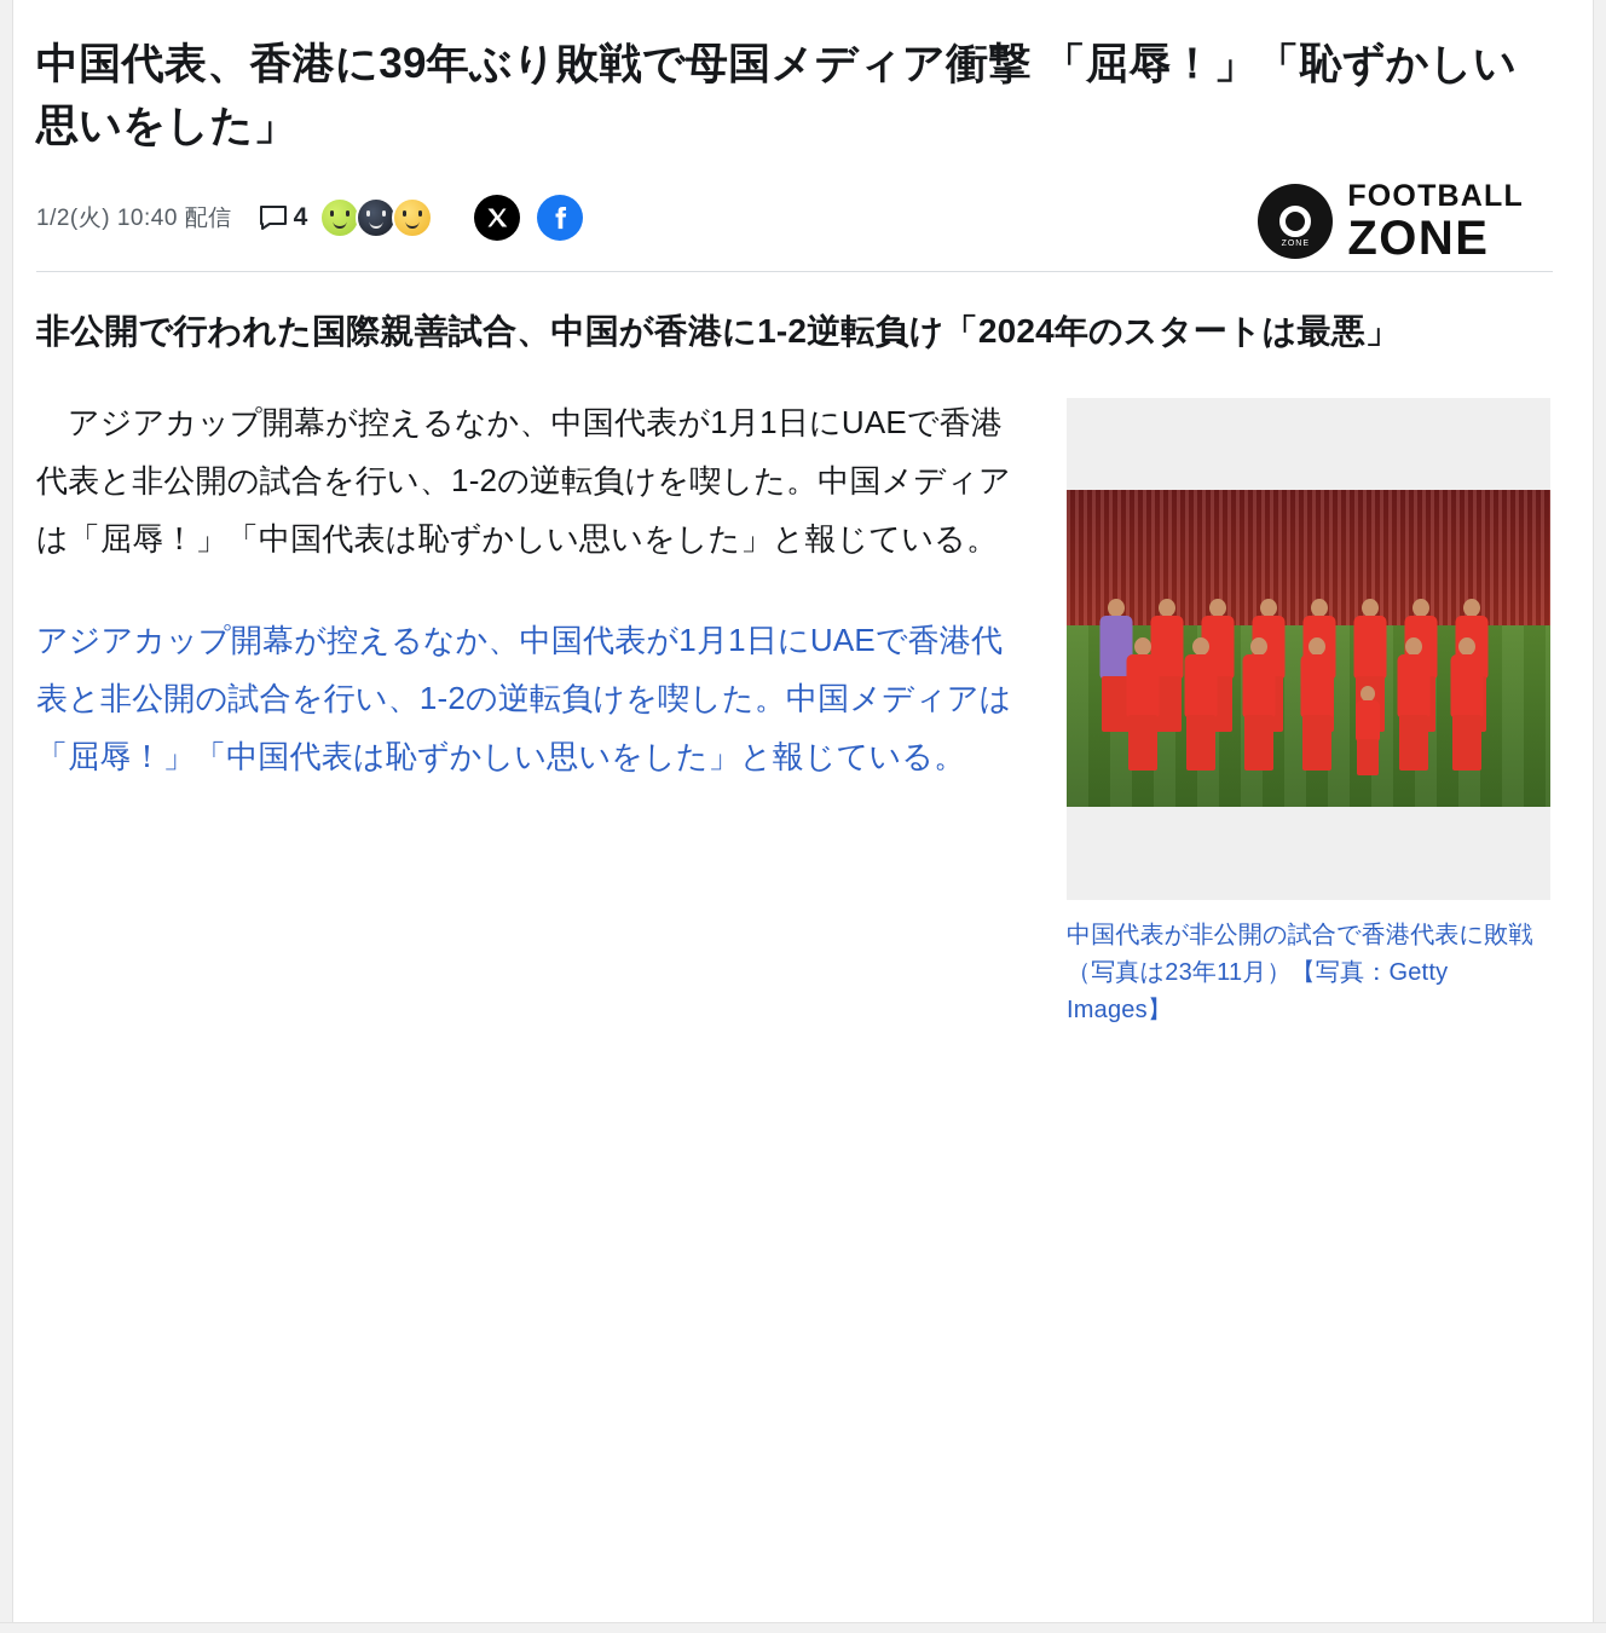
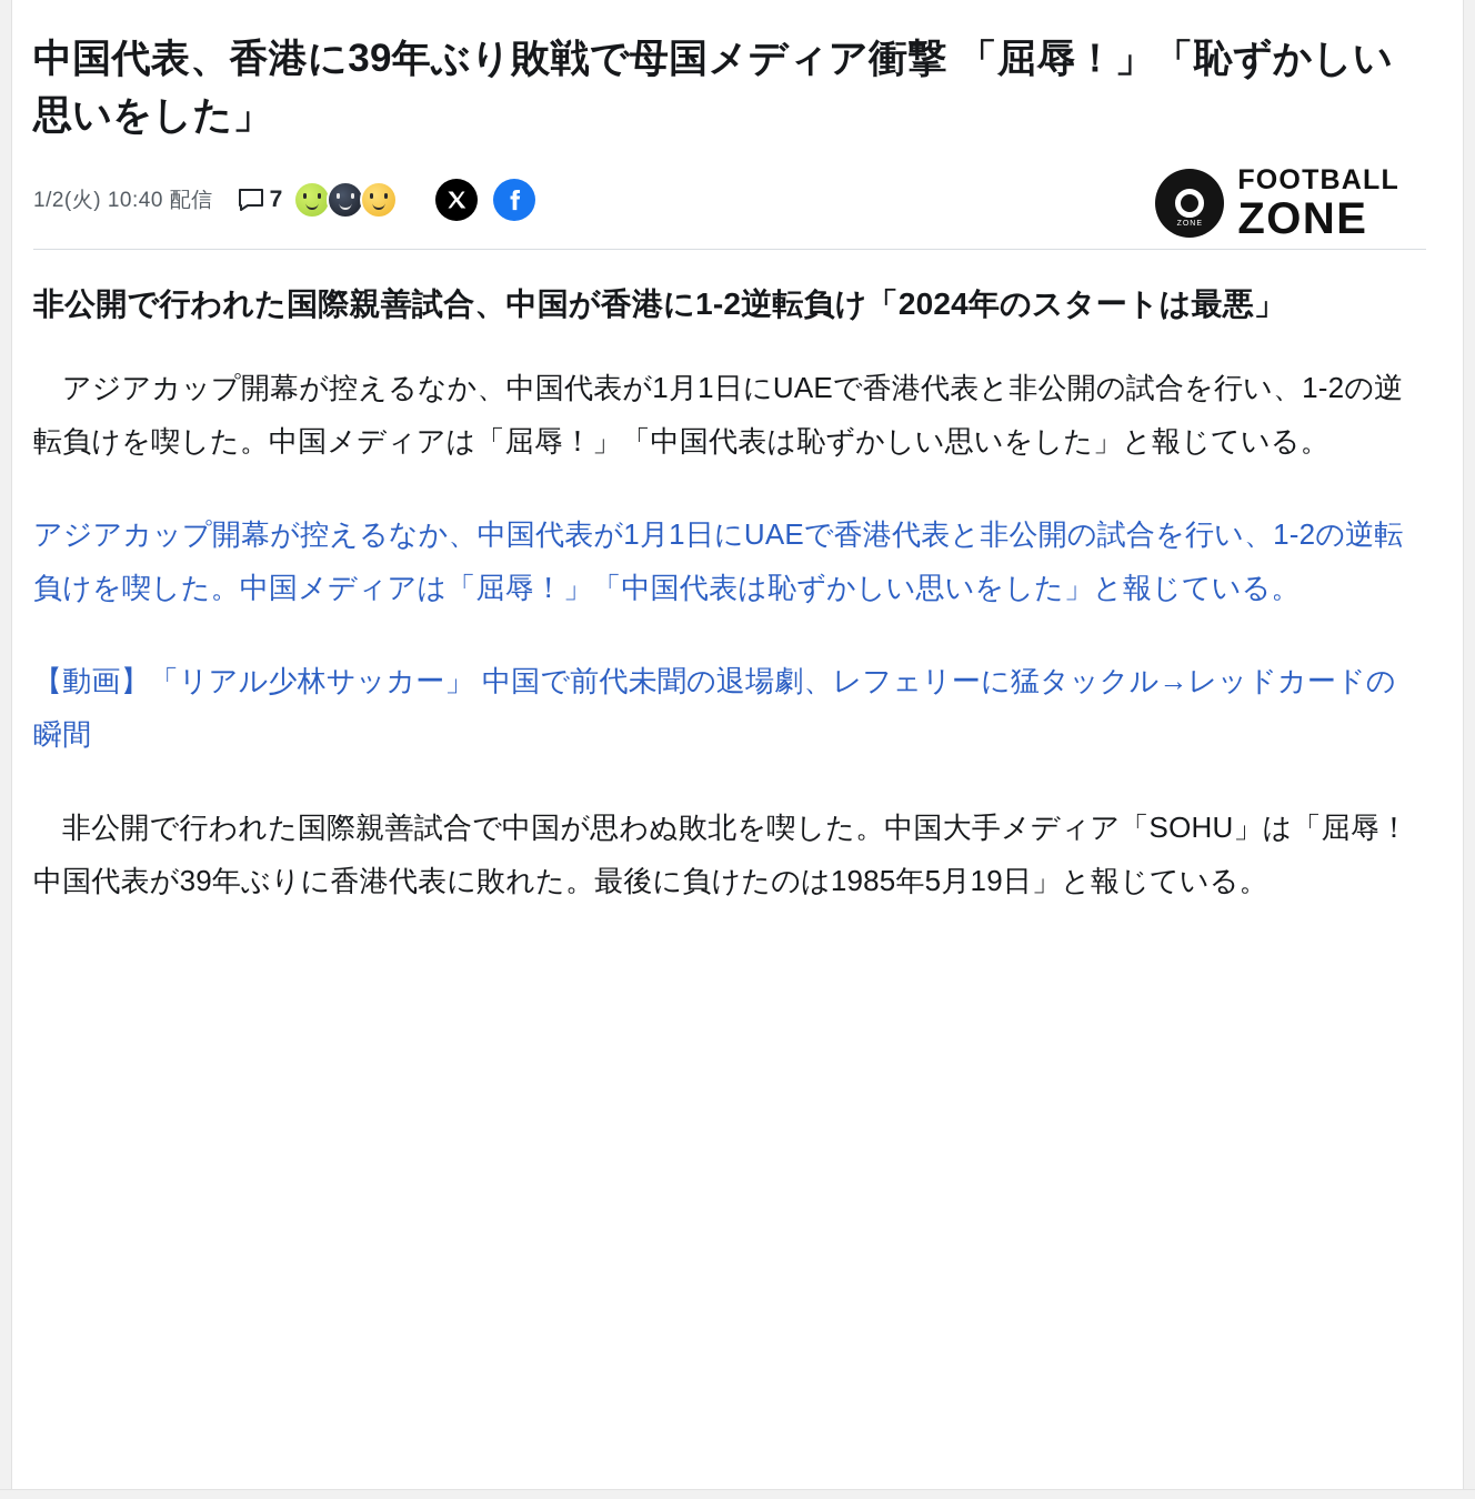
  中国代表、香港に39年ぶり敗戦で母国メディア衝撃 「屈辱！」「恥ずかしい思いをした」
  1/2(火) 10:40 配信
- 4
+ 7
  FOOTBALL
  ZONE
  非公開で行われた国際親善試合、中国が香港に1-2逆転負け「2024年のスタートは最悪」
- 中国代表が非公開の試合で香港代表に敗戦（写真は23年11月）【写真：Getty Images】
  アジアカップ開幕が控えるなか、中国代表が1月1日にUAEで香港代表と非公開の試合を行い、1-2の逆転負けを喫した。中国メディアは「屈辱！」「中国代表は恥ずかしい思いをした」と報じている。
  アジアカップ開幕が控えるなか、中国代表が1月1日にUAEで香港代表と非公開の試合を行い、1-2の逆転負けを喫した。中国メディアは「屈辱！」「中国代表は恥ずかしい思いをした」と報じている。
+ 【動画】「リアル少林サッカー」 中国で前代未聞の退場劇、レフェリーに猛タックル→レッドカードの瞬間
+ 非公開で行われた国際親善試合で中国が思わぬ敗北を喫した。中国大手メディア「SOHU」は「屈辱！ 中国代表が39年ぶりに香港代表に敗れた。最後に負けたのは1985年5月19日」と報じている。
